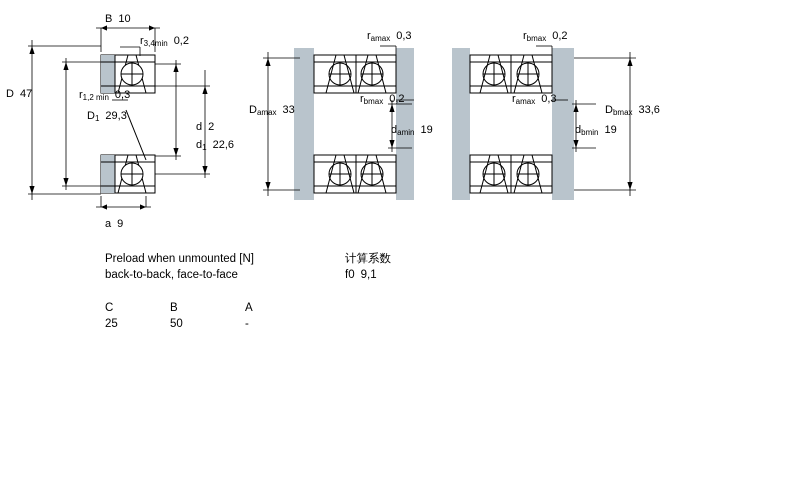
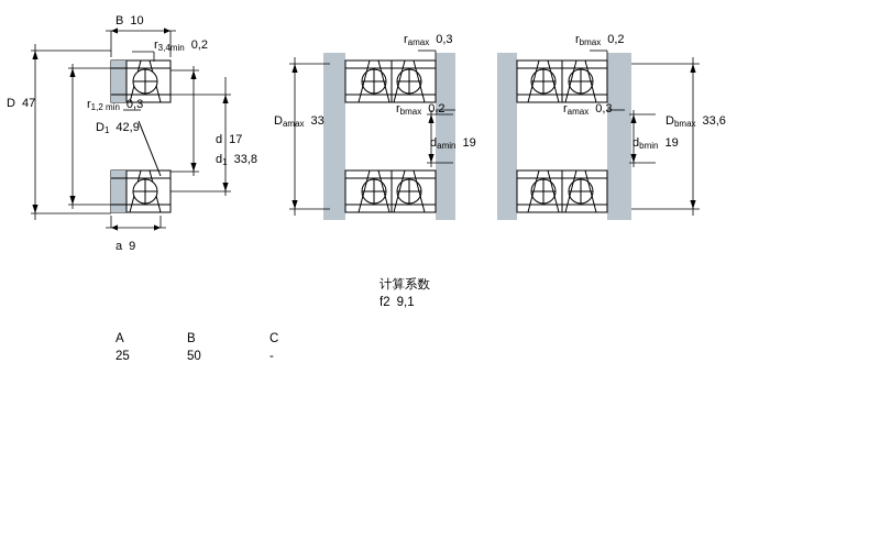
  B 10
  r3,4min 0,2
  D 47
  r1,2 min 0,3
- D1 29,3
+ D1 42,9
- d 2
+ d 17
- d1 22,6
+ d1 33,8
  a 9
  ramax 0,3
  rbmax 0,2
  Damax 33
  rbmax 0,2
  ramax 0,3
  damin 19
  dbmin 19
  Dbmax 33,6
- Preload when unmounted [N]
- back-to-back, face-to-face
  计算系数
- f0 9,1
+ f2 9,1
- C
+ A
  B
- A
+ C
  25
  50
  -
